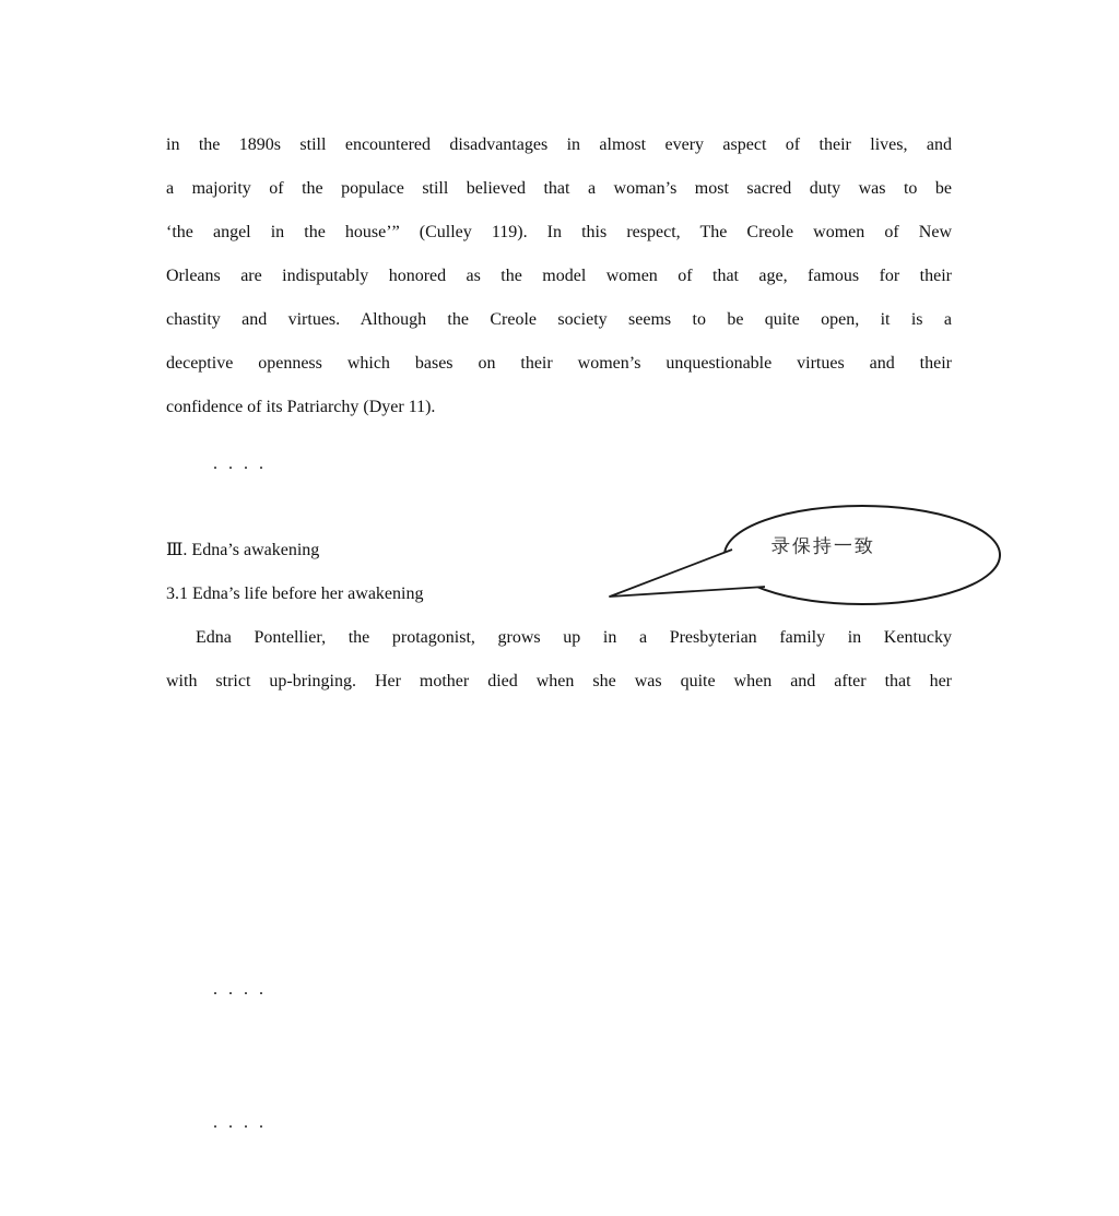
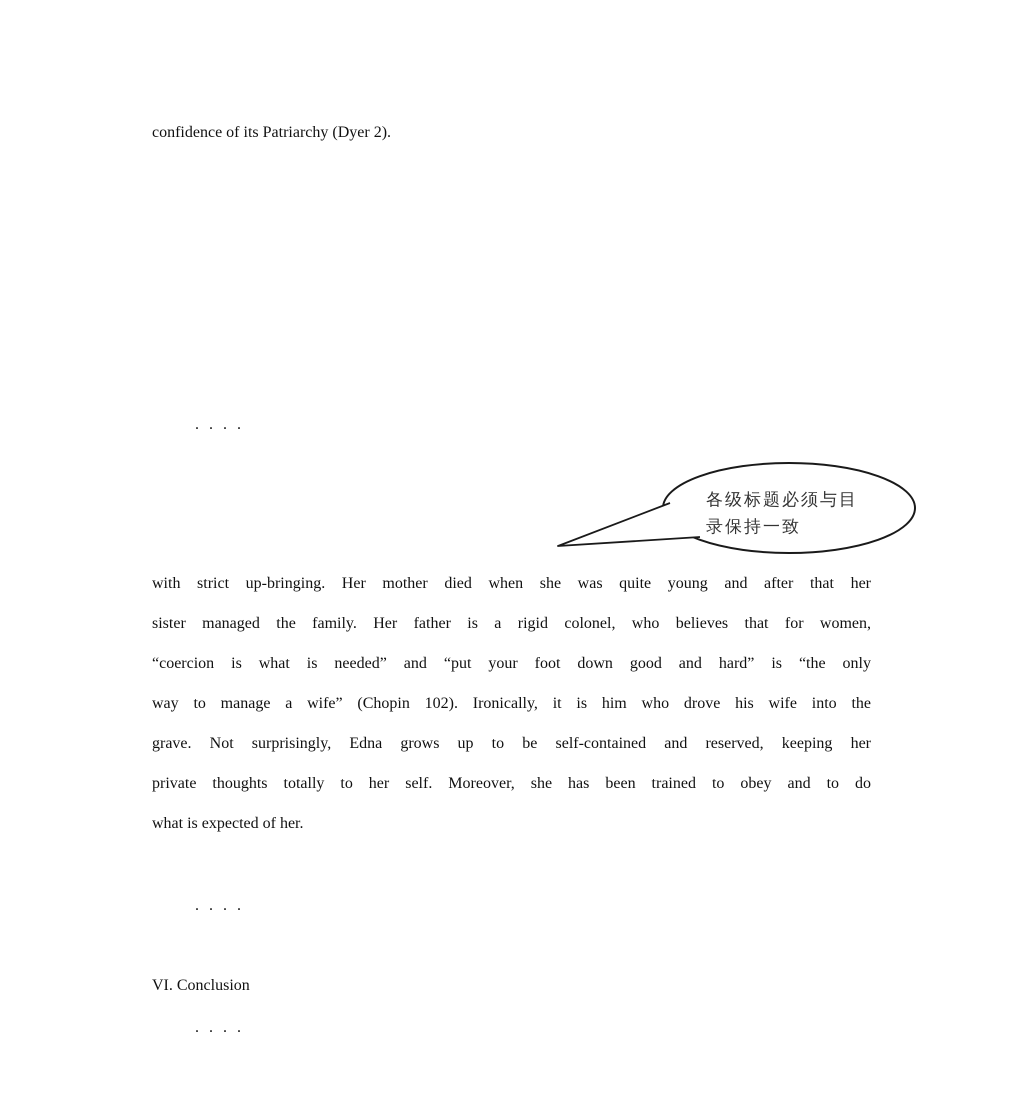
- in the 1890s still encountered disadvantages in almost every aspect of their lives, and
- a majority of the populace still believed that a woman’s most sacred duty was to be
- ‘the angel in the house’” (Culley 119). In this respect, The Creole women of New
- Orleans are indisputably honored as the model women of that age, famous for their
- chastity and virtues. Although the Creole society seems to be quite open, it is a
- deceptive openness which bases on their women’s unquestionable virtues and their
- confidence of its Patriarchy (Dyer 11).
+ confidence of its Patriarchy (Dyer 2).
  . . . .
- Ⅲ. Edna’s awakening
- 3.1 Edna’s life before her awakening
- Edna Pontellier, the protagonist, grows up in a Presbyterian family in Kentucky
- with strict up-bringing. Her mother died when she was quite when and after that her
+ with strict up-bringing. Her mother died when she was quite young and after that her
+ sister managed the family. Her father is a rigid colonel, who believes that for women,
+ “coercion is what is needed” and “put your foot down good and hard” is “the only
+ way to manage a wife” (Chopin 102). Ironically, it is him who drove his wife into the
+ grave. Not surprisingly, Edna grows up to be self-contained and reserved, keeping her
+ private thoughts totally to her self. Moreover, she has been trained to obey and to do
+ what is expected of her.
  . . . .
+ VI. Conclusion
  . . . .
+ 各级标题必须与目
  录保持一致
